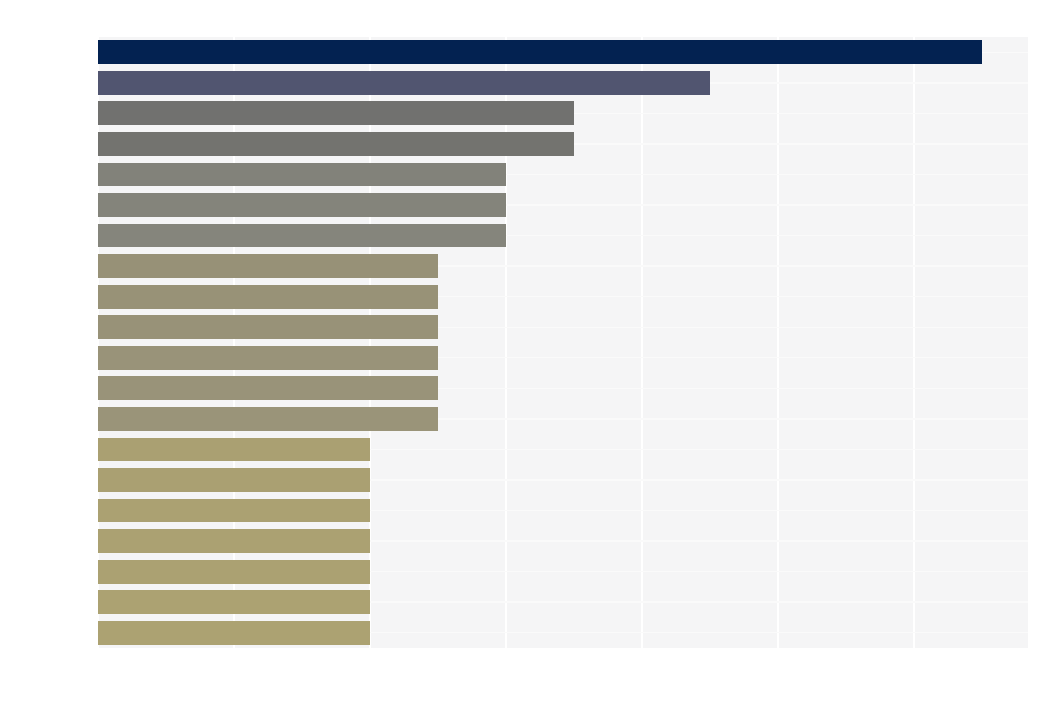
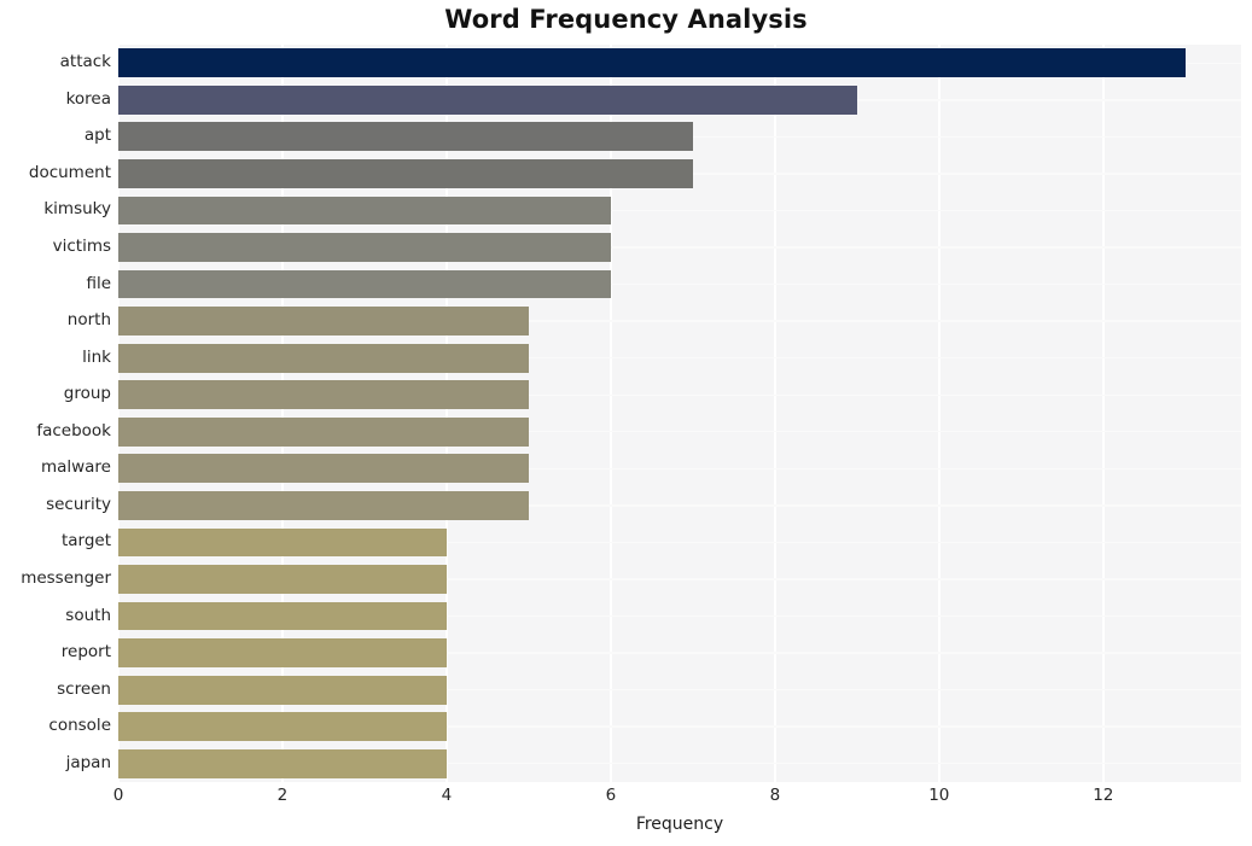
+ Word Frequency Analysis
+ attack
+ korea
+ apt
+ document
+ kimsuky
+ victims
+ file
+ north
+ link
+ group
+ facebook
+ malware
+ security
+ target
+ messenger
+ south
+ report
+ screen
+ console
+ japan
+ 0
+ 2
+ 4
+ 6
+ 8
+ 10
+ 12
+ Frequency
